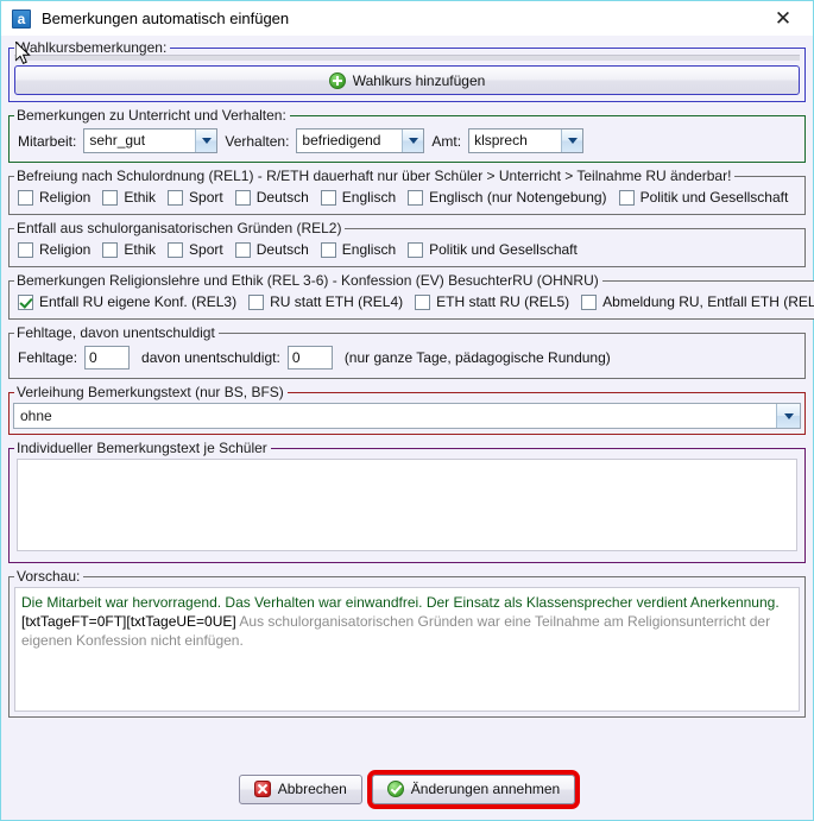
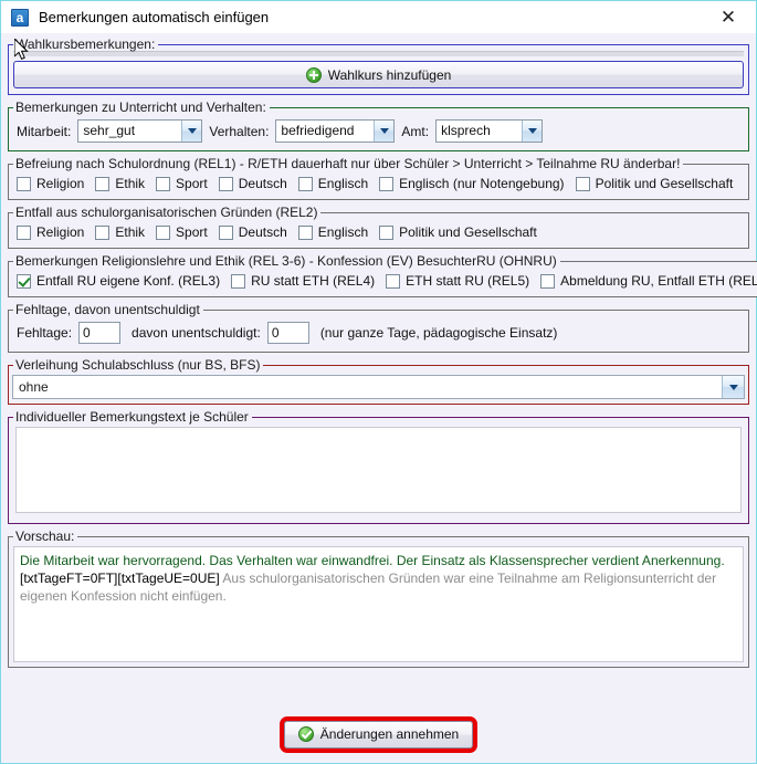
  a
  Bemerkungen automatisch einfügen
  ✕
  Wahlkursbemerkungen:
  Wahlkurs hinzufügen
  Bemerkungen zu Unterricht und Verhalten:
  Mitarbeit:
  sehr_gut
  Verhalten:
  befriedigend
  Amt:
  klsprech
  Befreiung nach Schulordnung (REL1) - R/ETH dauerhaft nur über Schüler > Unterricht > Teilnahme RU änderbar!
  Religion
  Ethik
  Sport
  Deutsch
  Englisch
  Englisch (nur Notengebung)
  Politik und Gesellschaft
  Entfall aus schulorganisatorischen Gründen (REL2)
  Religion
  Ethik
  Sport
  Deutsch
  Englisch
  Politik und Gesellschaft
  Bemerkungen Religionslehre und Ethik (REL 3-6) - Konfession (EV) BesuchterRU (OHNRU)
  Entfall RU eigene Konf. (REL3)
  RU statt ETH (REL4)
  ETH statt RU (REL5)
  Abmeldung RU, Entfall ETH (REL
  Fehltage, davon unentschuldigt
  Fehltage:
  0
  davon unentschuldigt:
  0
- (nur ganze Tage, pädagogische Rundung)
+ (nur ganze Tage, pädagogische Einsatz)
- Verleihung Bemerkungstext (nur BS, BFS)
+ Verleihung Schulabschluss (nur BS, BFS)
  ohne
  Individueller Bemerkungstext je Schüler
  Vorschau:
  Die Mitarbeit war hervorragend. Das Verhalten war einwandfrei. Der Einsatz als Klassensprecher verdient Anerkennung. [txtTageFT=0FT][txtTageUE=0UE] Aus schulorganisatorischen Gründen war eine Teilnahme am Religionsunterricht der eigenen Konfession nicht einfügen.
- Abbrechen
  Änderungen annehmen
